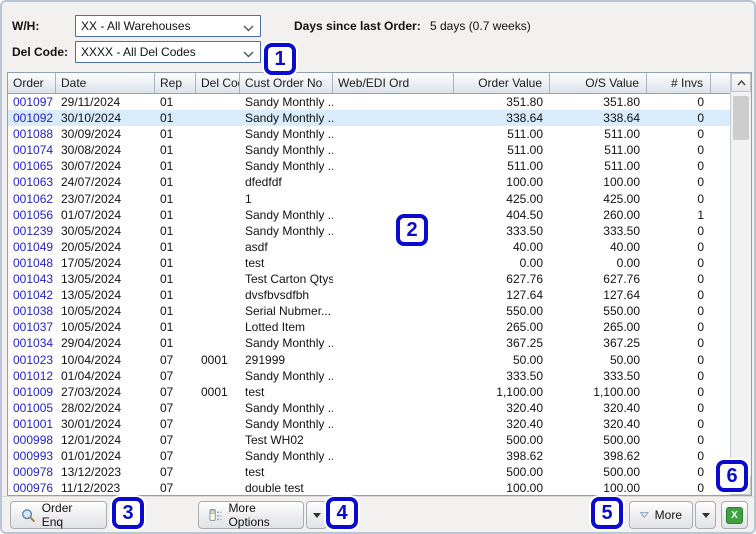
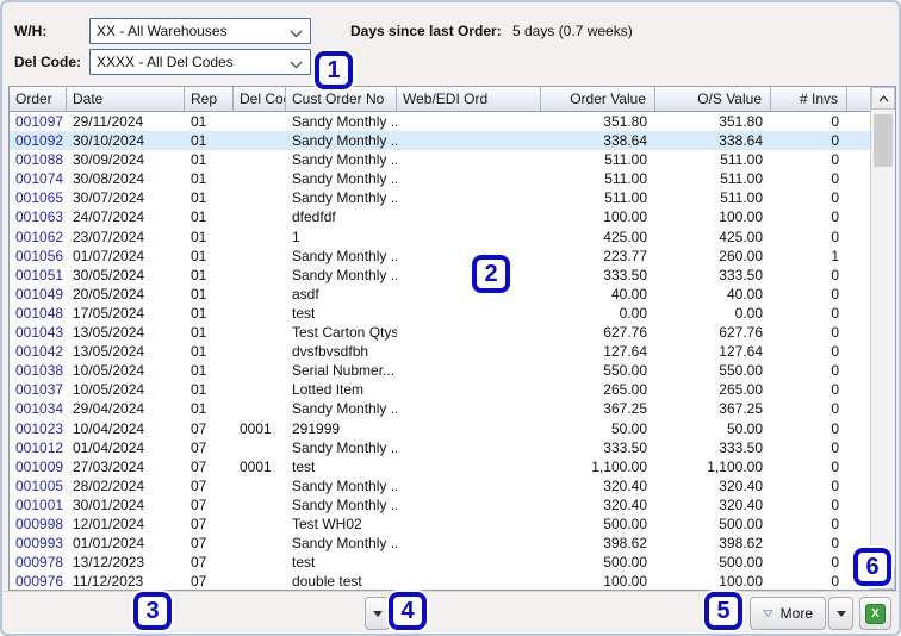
  W/H:
  XX - All Warehouses
  Del Code:
  XXXX - All Del Codes
  Days since last Order:
  5 days (0.7 weeks)
  Order
  Date
  Rep
  Del Co
  Cust Order No
  Web/EDI Ord
  Order Value
  O/S Value
  # Invs
  001097
  29/11/2024
  01
  Sandy Monthly ..
  351.80
  351.80
  0
  001092
  30/10/2024
  01
  Sandy Monthly ..
  338.64
  338.64
  0
  001088
  30/09/2024
  01
  Sandy Monthly ..
  511.00
  511.00
  0
  001074
  30/08/2024
  01
  Sandy Monthly ..
  511.00
  511.00
  0
  001065
  30/07/2024
  01
  Sandy Monthly ..
  511.00
  511.00
  0
  001063
  24/07/2024
  01
  dfedfdf
  100.00
  100.00
  0
  001062
  23/07/2024
  01
  1
  425.00
  425.00
  0
  001056
  01/07/2024
  01
  Sandy Monthly ..
- 404.50
+ 223.77
  260.00
  1
- 001239
+ 001051
  30/05/2024
  01
  Sandy Monthly ..
  333.50
  333.50
  0
  001049
  20/05/2024
  01
  asdf
  40.00
  40.00
  0
  001048
  17/05/2024
  01
  test
  0.00
  0.00
  0
  001043
  13/05/2024
  01
  Test Carton Qtys
  627.76
  627.76
  0
  001042
  13/05/2024
  01
  dvsfbvsdfbh
  127.64
  127.64
  0
  001038
  10/05/2024
  01
  Serial Nubmer...
  550.00
  550.00
  0
  001037
  10/05/2024
  01
  Lotted Item
  265.00
  265.00
  0
  001034
  29/04/2024
  01
  Sandy Monthly ..
  367.25
  367.25
  0
  001023
  10/04/2024
  07
  0001
  291999
  50.00
  50.00
  0
  001012
  01/04/2024
  07
  Sandy Monthly ..
  333.50
  333.50
  0
  001009
  27/03/2024
  07
  0001
  test
  1,100.00
  1,100.00
  0
  001005
  28/02/2024
  07
  Sandy Monthly ..
  320.40
  320.40
  0
  001001
  30/01/2024
  07
  Sandy Monthly ..
  320.40
  320.40
  0
  000998
  12/01/2024
  07
  Test WH02
  500.00
  500.00
  0
  000993
  01/01/2024
  07
  Sandy Monthly ..
  398.62
  398.62
  0
  000978
  13/12/2023
  07
  test
  500.00
  500.00
  0
  000976
  11/12/2023
  07
  double test
  100.00
  100.00
  0
- Order Enq
- More Options
  More
  X
  1
  2
  3
  4
  5
  6
